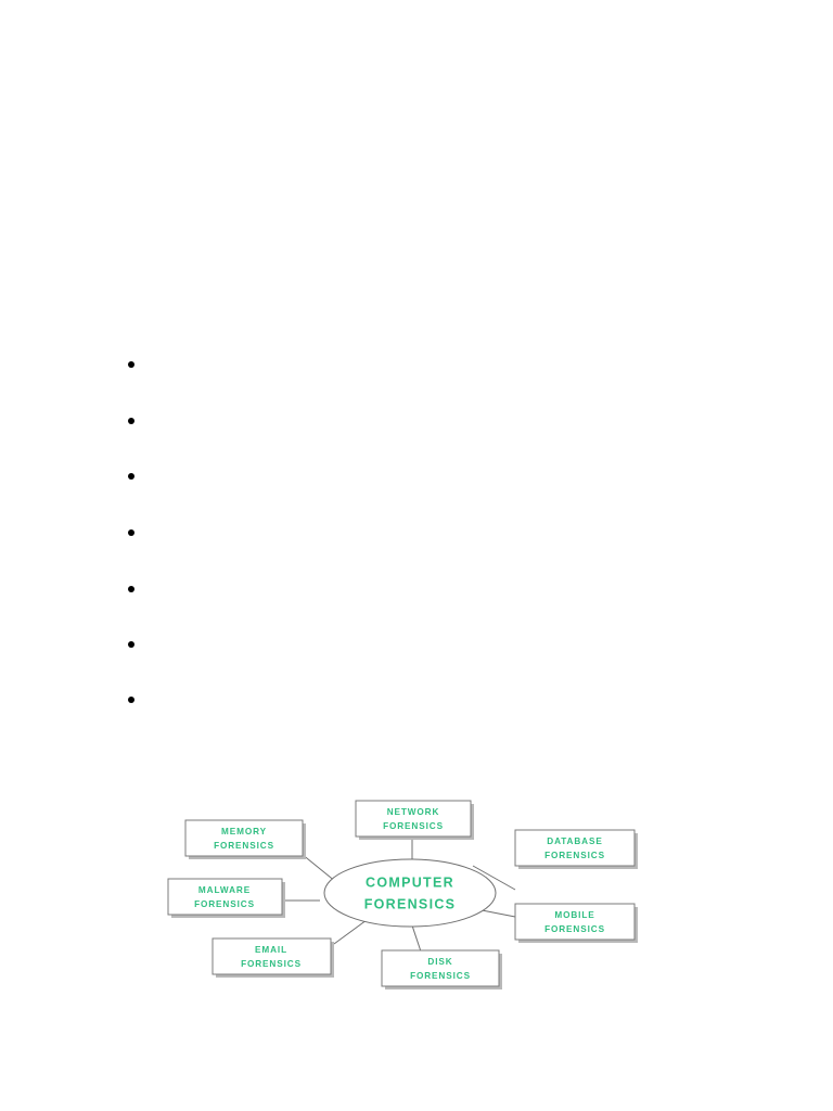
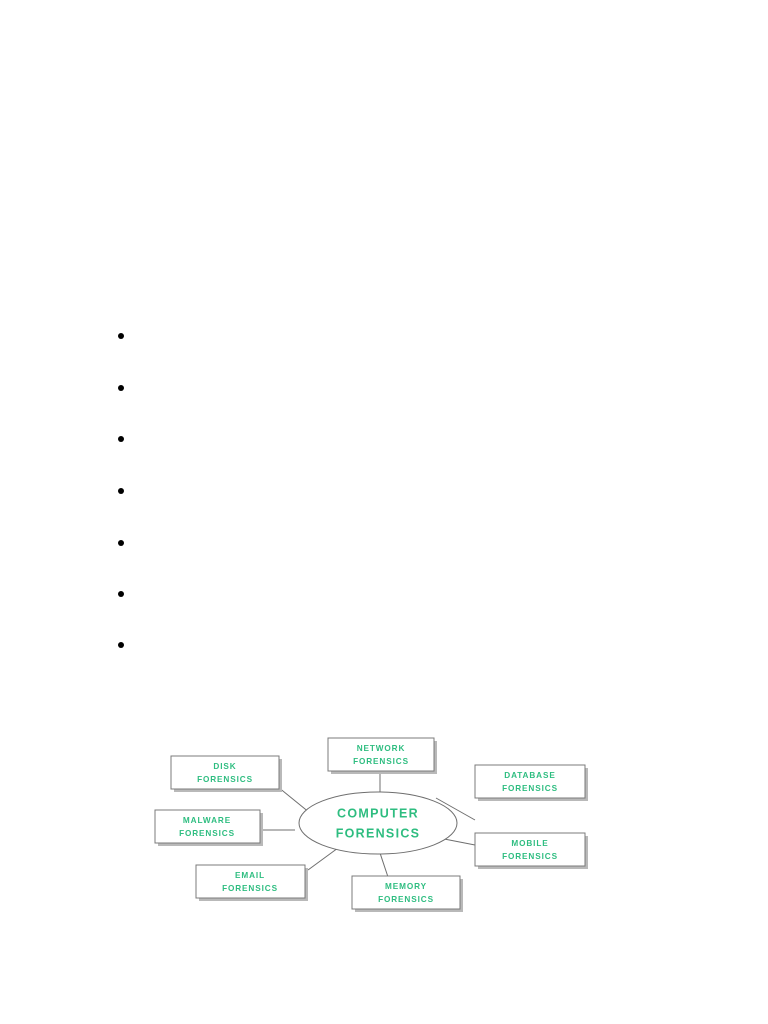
  COMPUTER
  FORENSICS
- MEMORY
+ DISK
  FORENSICS
  NETWORK
  FORENSICS
  DATABASE
  FORENSICS
  MALWARE
  FORENSICS
  MOBILE
  FORENSICS
  EMAIL
  FORENSICS
- DISK
+ MEMORY
  FORENSICS
